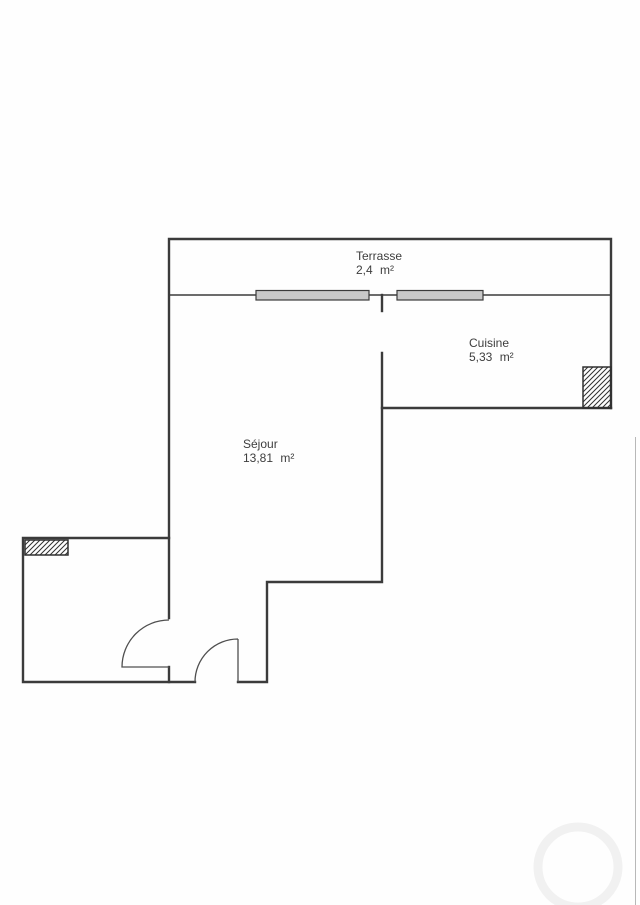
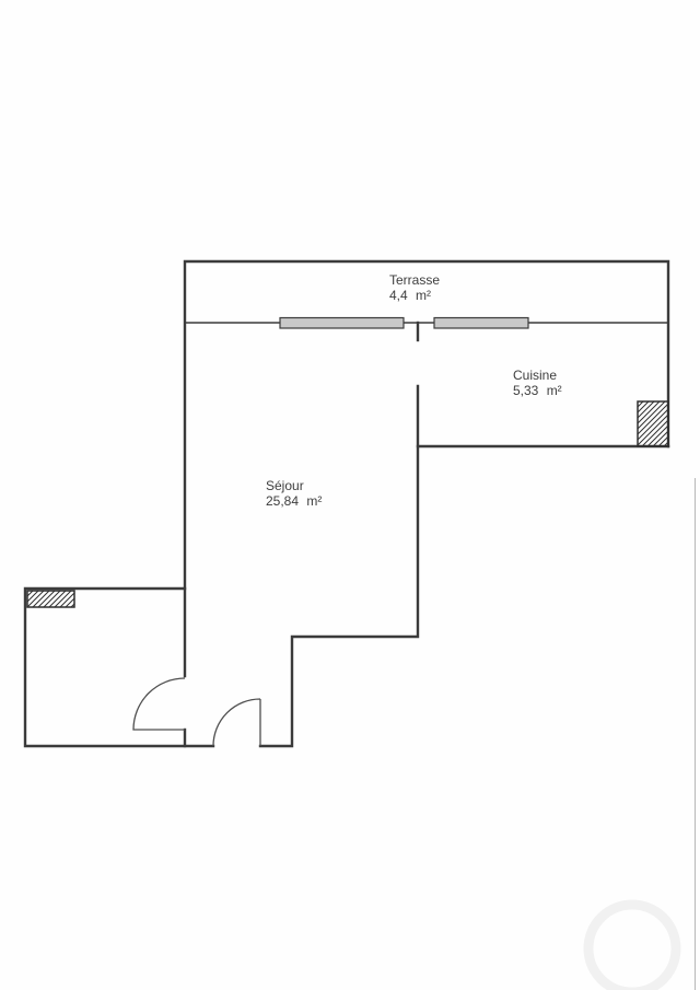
  Terrasse
- 2,4 m²
+ 4,4 m²
  Cuisine
  5,33 m²
  Séjour
- 13,81 m²
+ 25,84 m²
